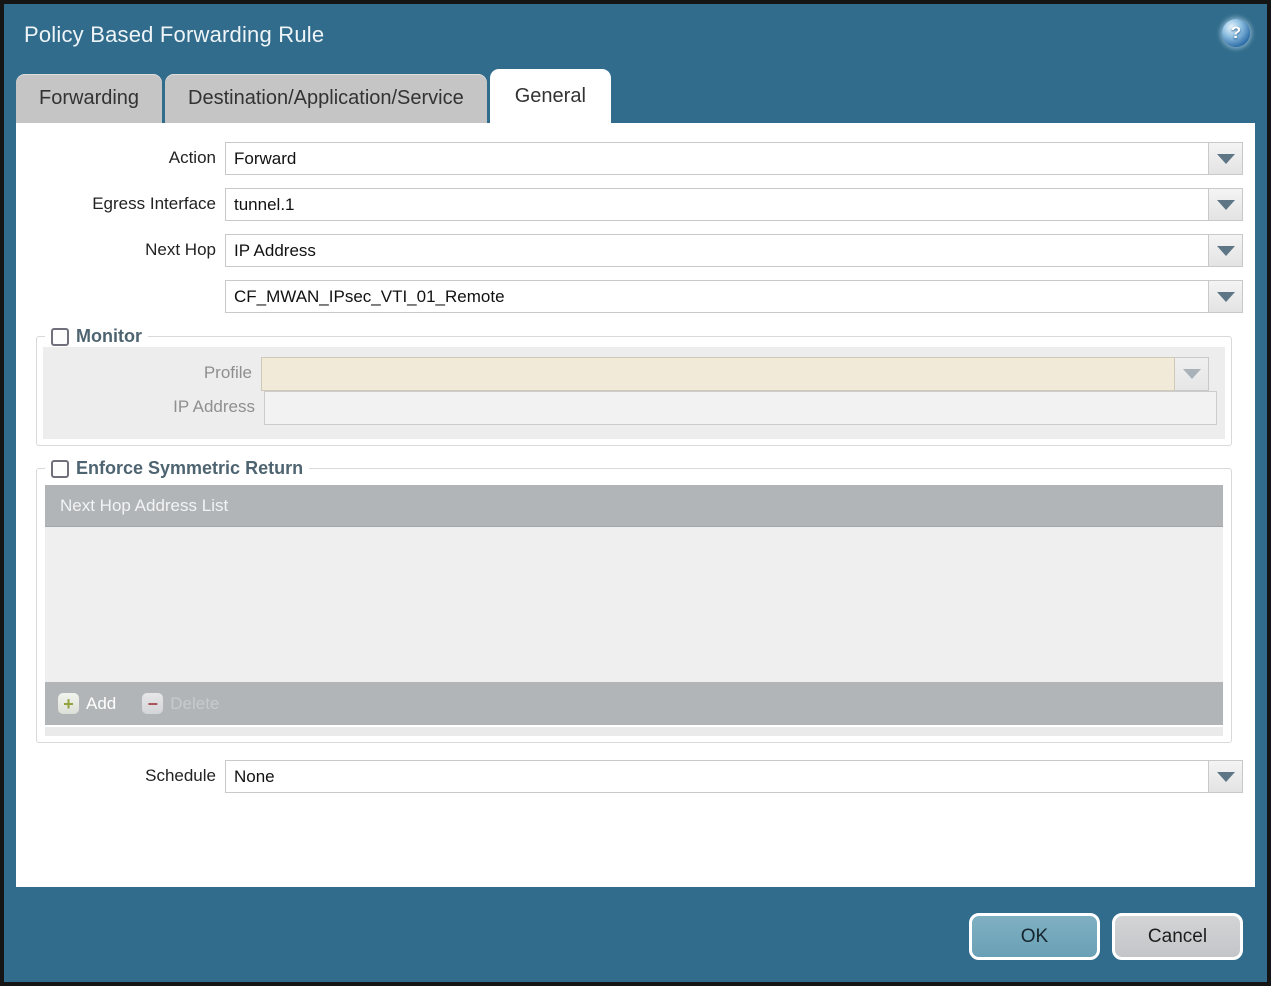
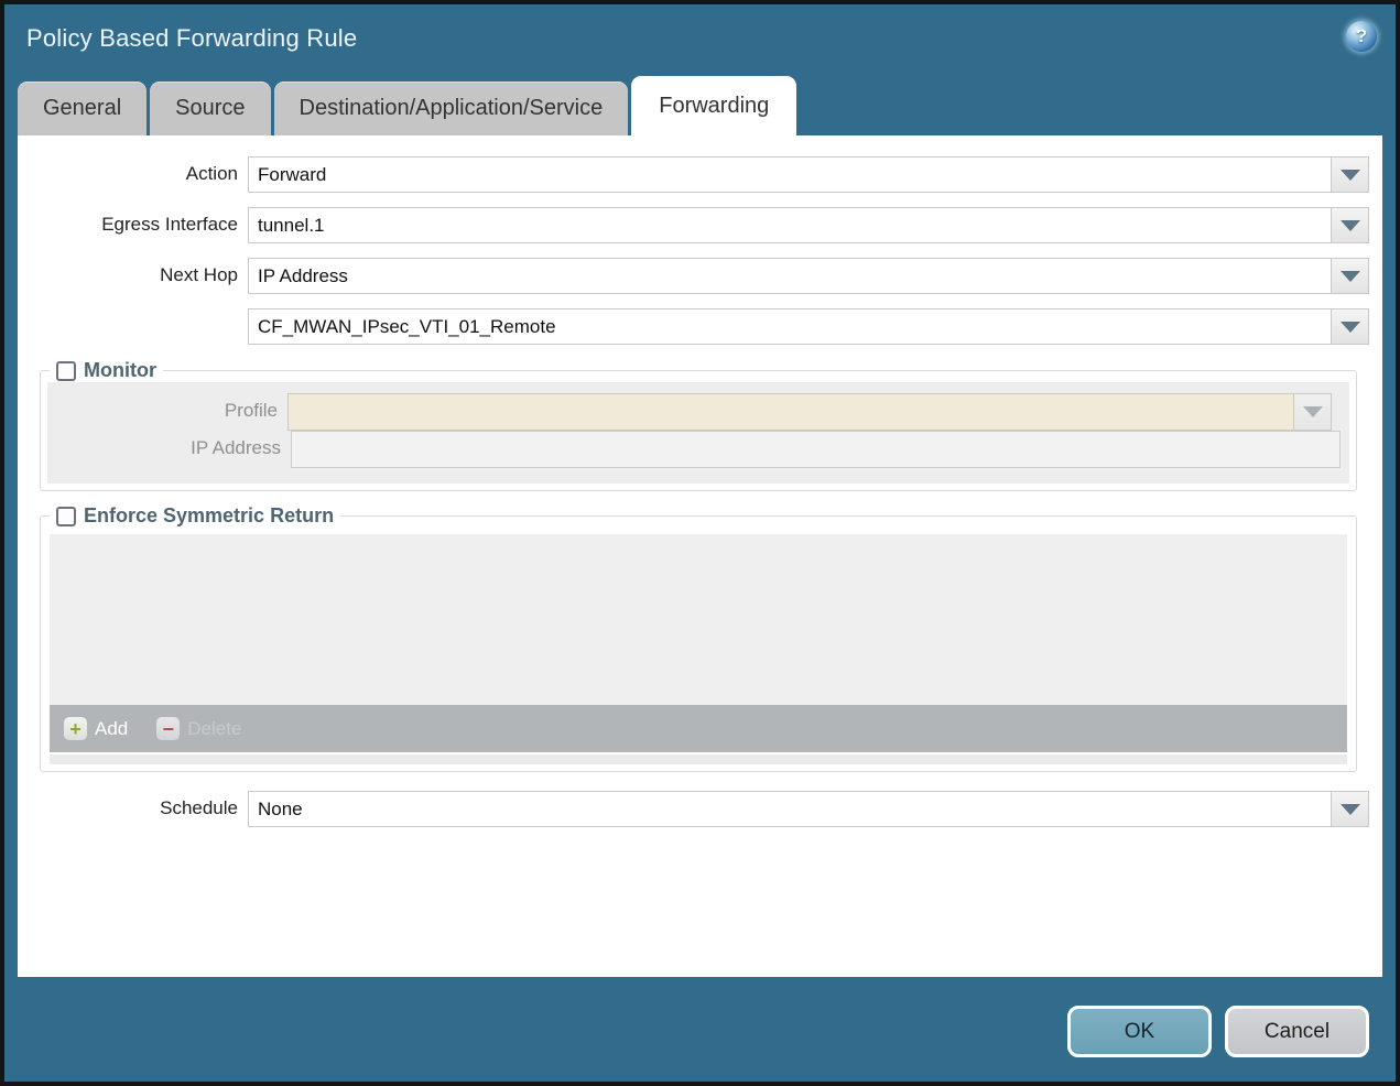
  Policy Based Forwarding Rule
  ?
- Forwarding
+ General
+ Source
  Destination/Application/Service
- General
+ Forwarding
  Action
  Forward
  Egress Interface
  tunnel.1
  Next Hop
  IP Address
  CF_MWAN_IPsec_VTI_01_Remote
  Monitor
  Profile
  IP Address
  Enforce Symmetric Return
- Next Hop Address List
  +
  Add
  −
  Schedule
  None
  OK
  Cancel
